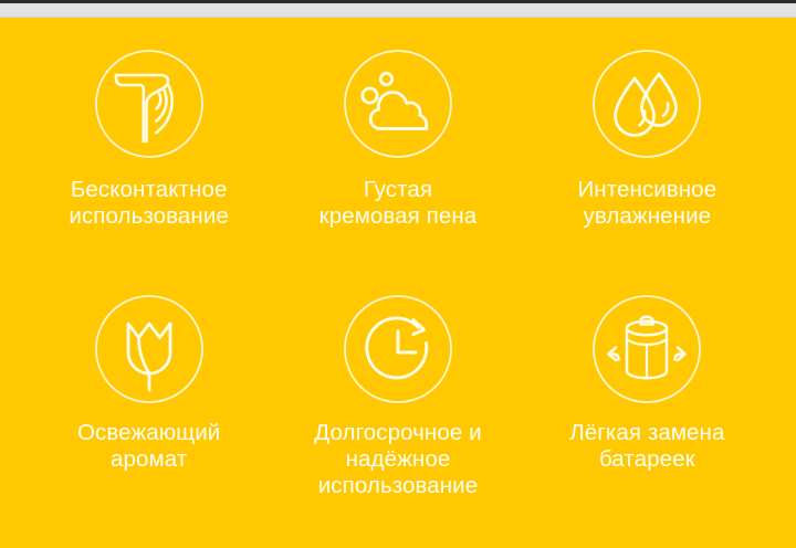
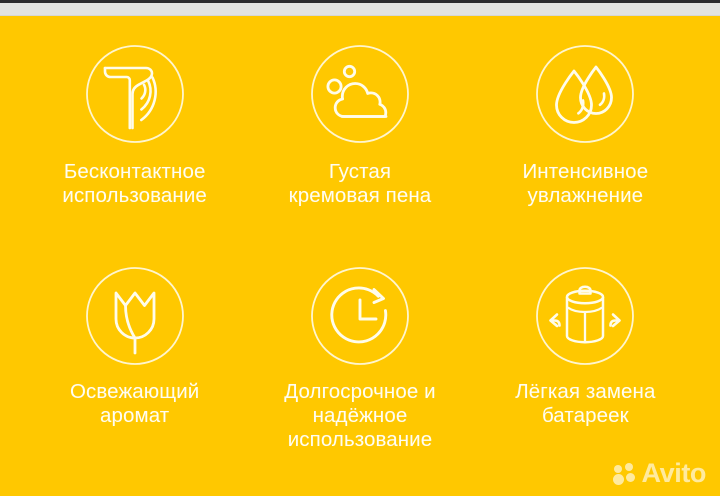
  Бесконтактное
  использование
  Густая
  кремовая пена
  Интенсивное
  увлажнение
  Освежающий
  аромат
  Долгосрочное и
  надёжное
  использование
  Лёгкая замена
  батареек
+ Avito
